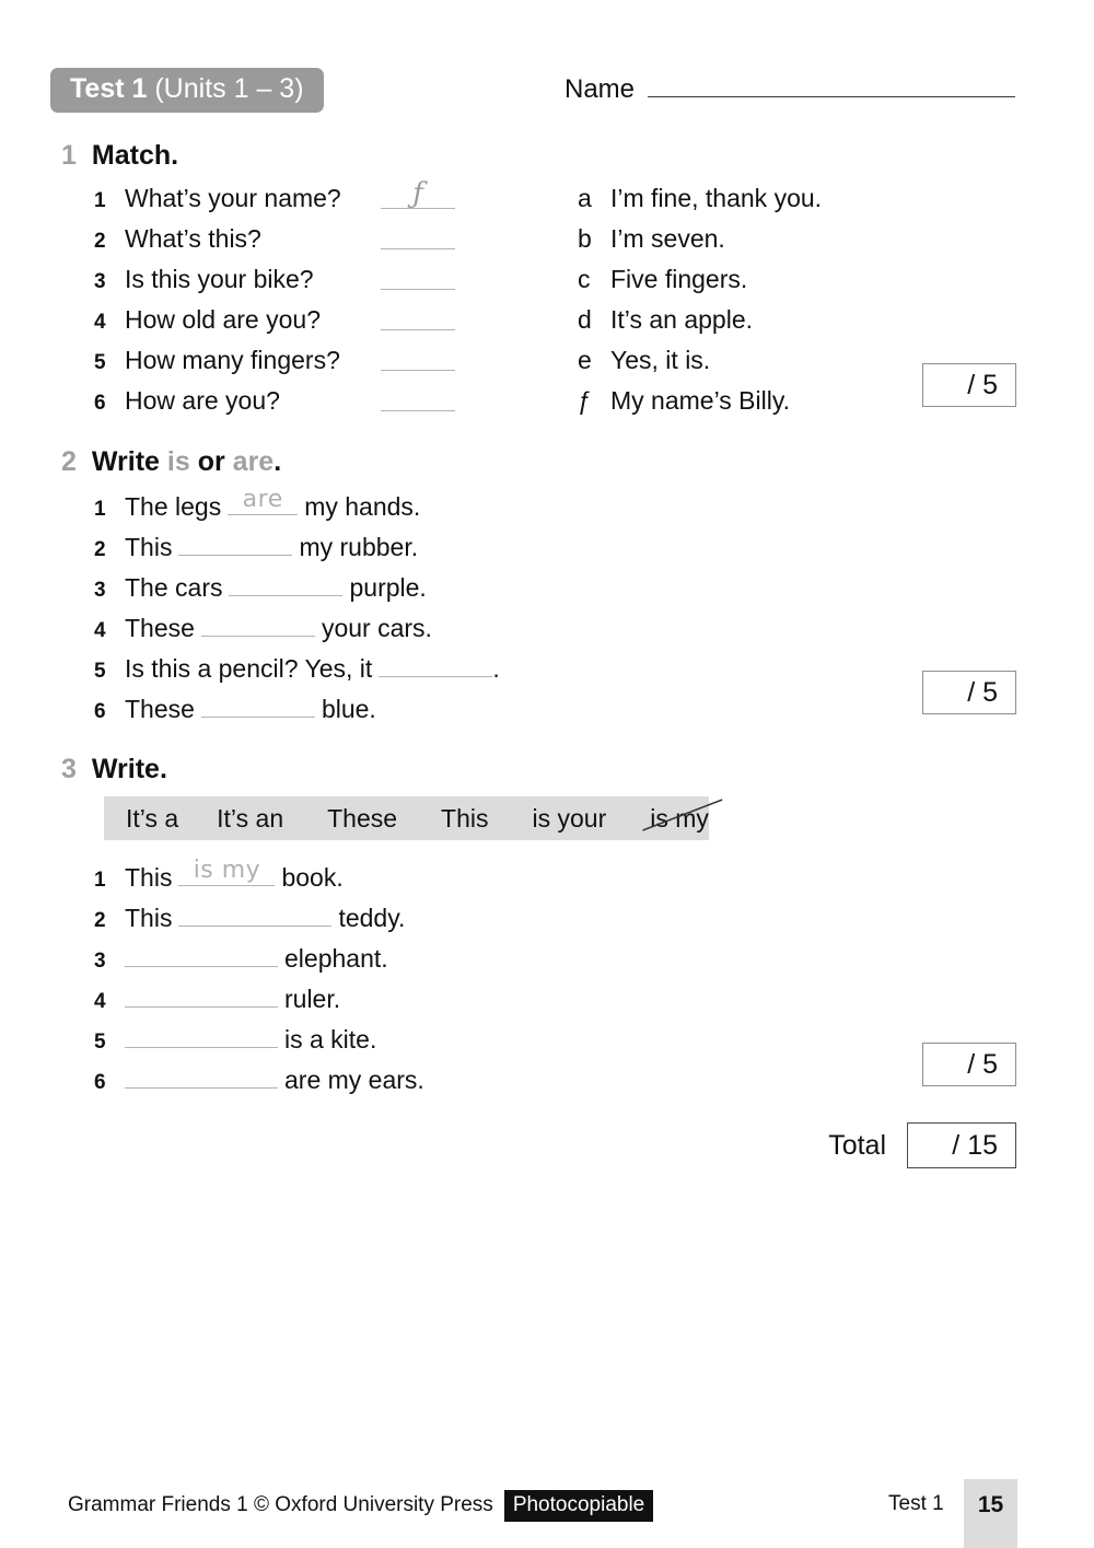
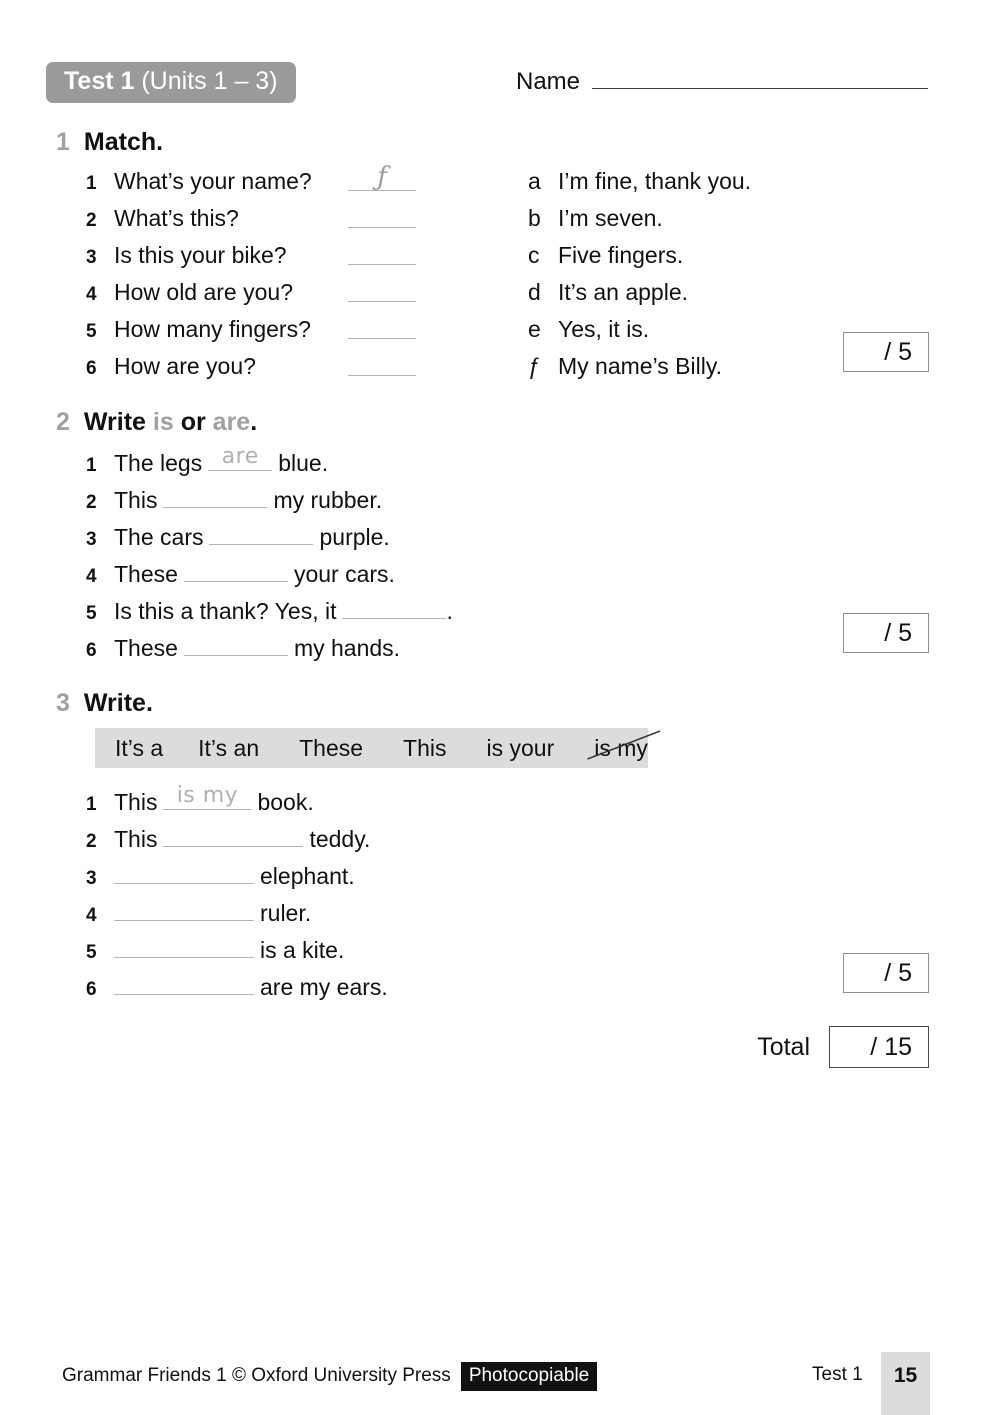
  Test 1 (Units 1 – 3)
  Name
  1 Match.
  1
  What’s your name?
  ƒ
  2
  What’s this?
  3
  Is this your bike?
  4
  How old are you?
  5
  How many fingers?
  6
  How are you?
  a
  I’m fine, thank you.
  b
  I’m seven.
  c
  Five fingers.
  d
  It’s an apple.
  e
  Yes, it is.
  ƒ
  My name’s Billy.
  / 5
  2 Write is or are.
  1
  The legs
  are
- my hands.
+ blue.
  2
  This
  my rubber.
  3
  The cars
  purple.
  4
  These
  your cars.
  5
- Is this a pencil? Yes, it
+ Is this a thank? Yes, it
  .
  6
  These
- blue.
+ my hands.
  / 5
  3 Write.
  It’s a
  It’s an
  These
  This
  is your
  is my
  1
  This
  is my
  book.
  2
  This
  teddy.
  3
  elephant.
  4
  ruler.
  5
  is a kite.
  6
  are my ears.
  / 5
  Total
  / 15
  Grammar Friends 1 © Oxford University Press
  Photocopiable
  Test 1
  15
